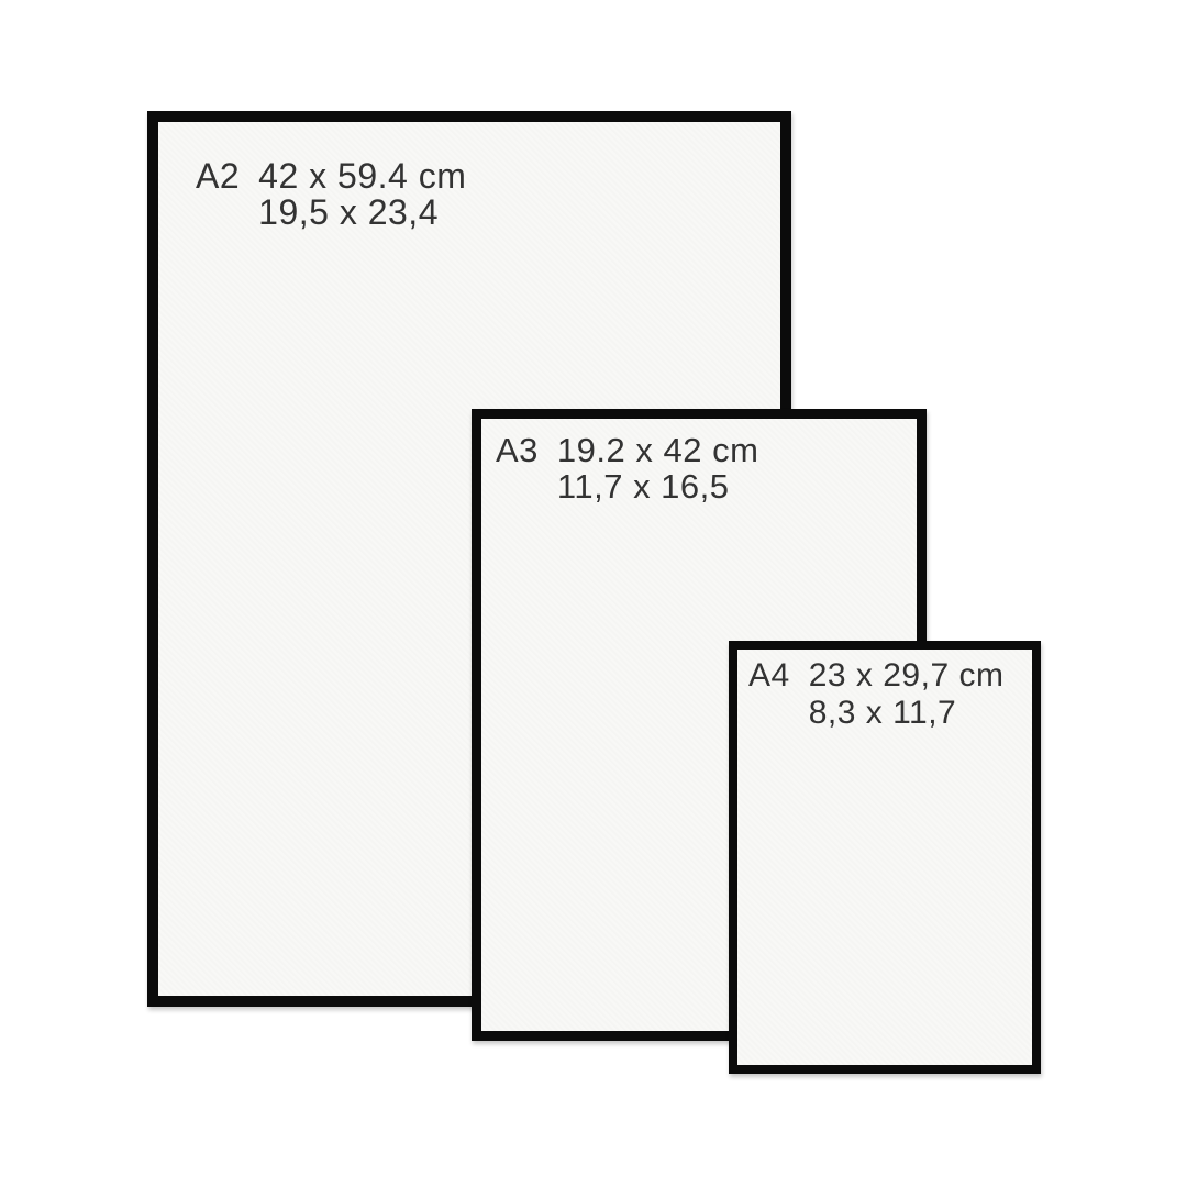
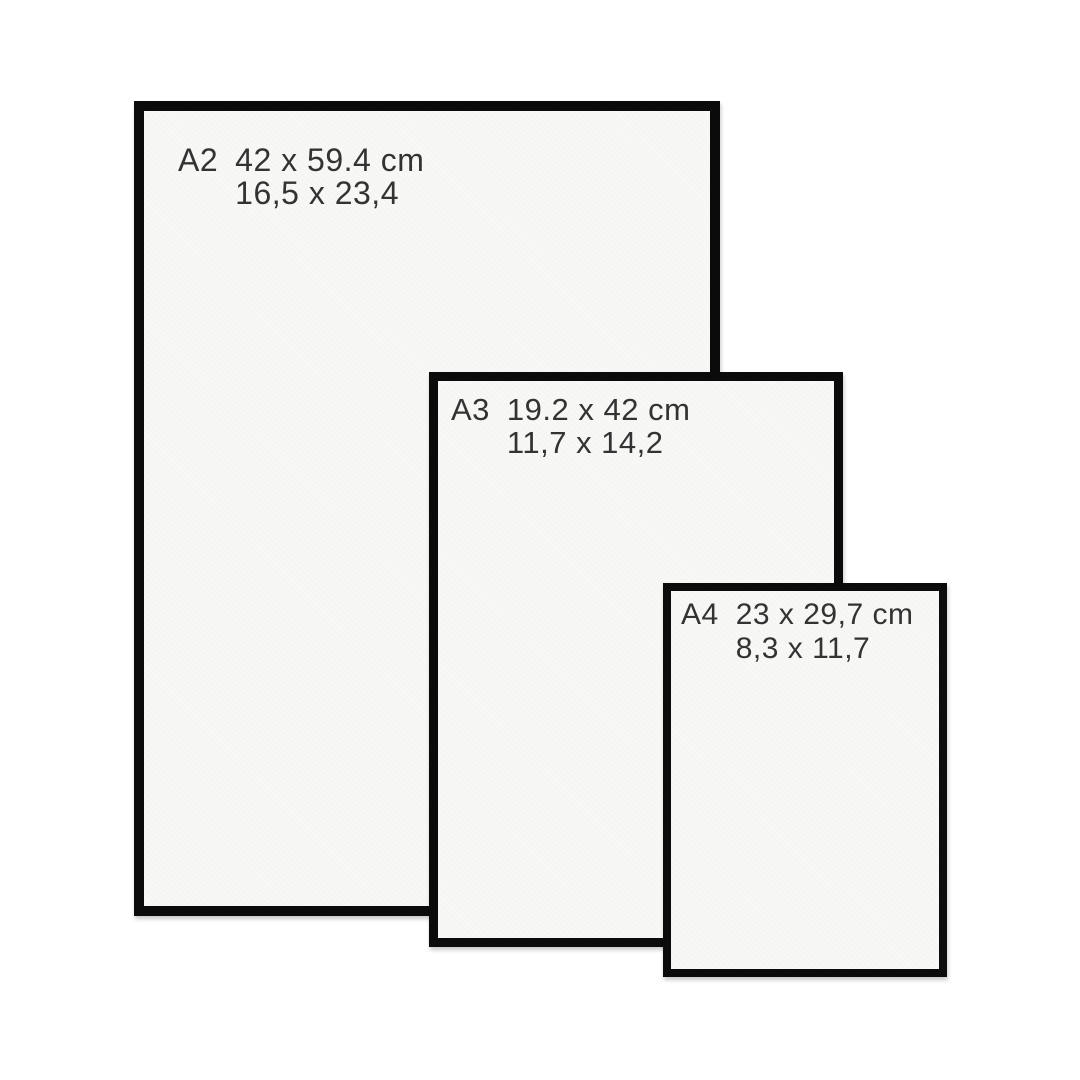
  A2
  42 x 59.4 cm
- 19,5 x 23,4
+ 16,5 x 23,4
  A3
  19.2 x 42 cm
- 11,7 x 16,5
+ 11,7 x 14,2
  A4
  23 x 29,7 cm
  8,3 x 11,7
